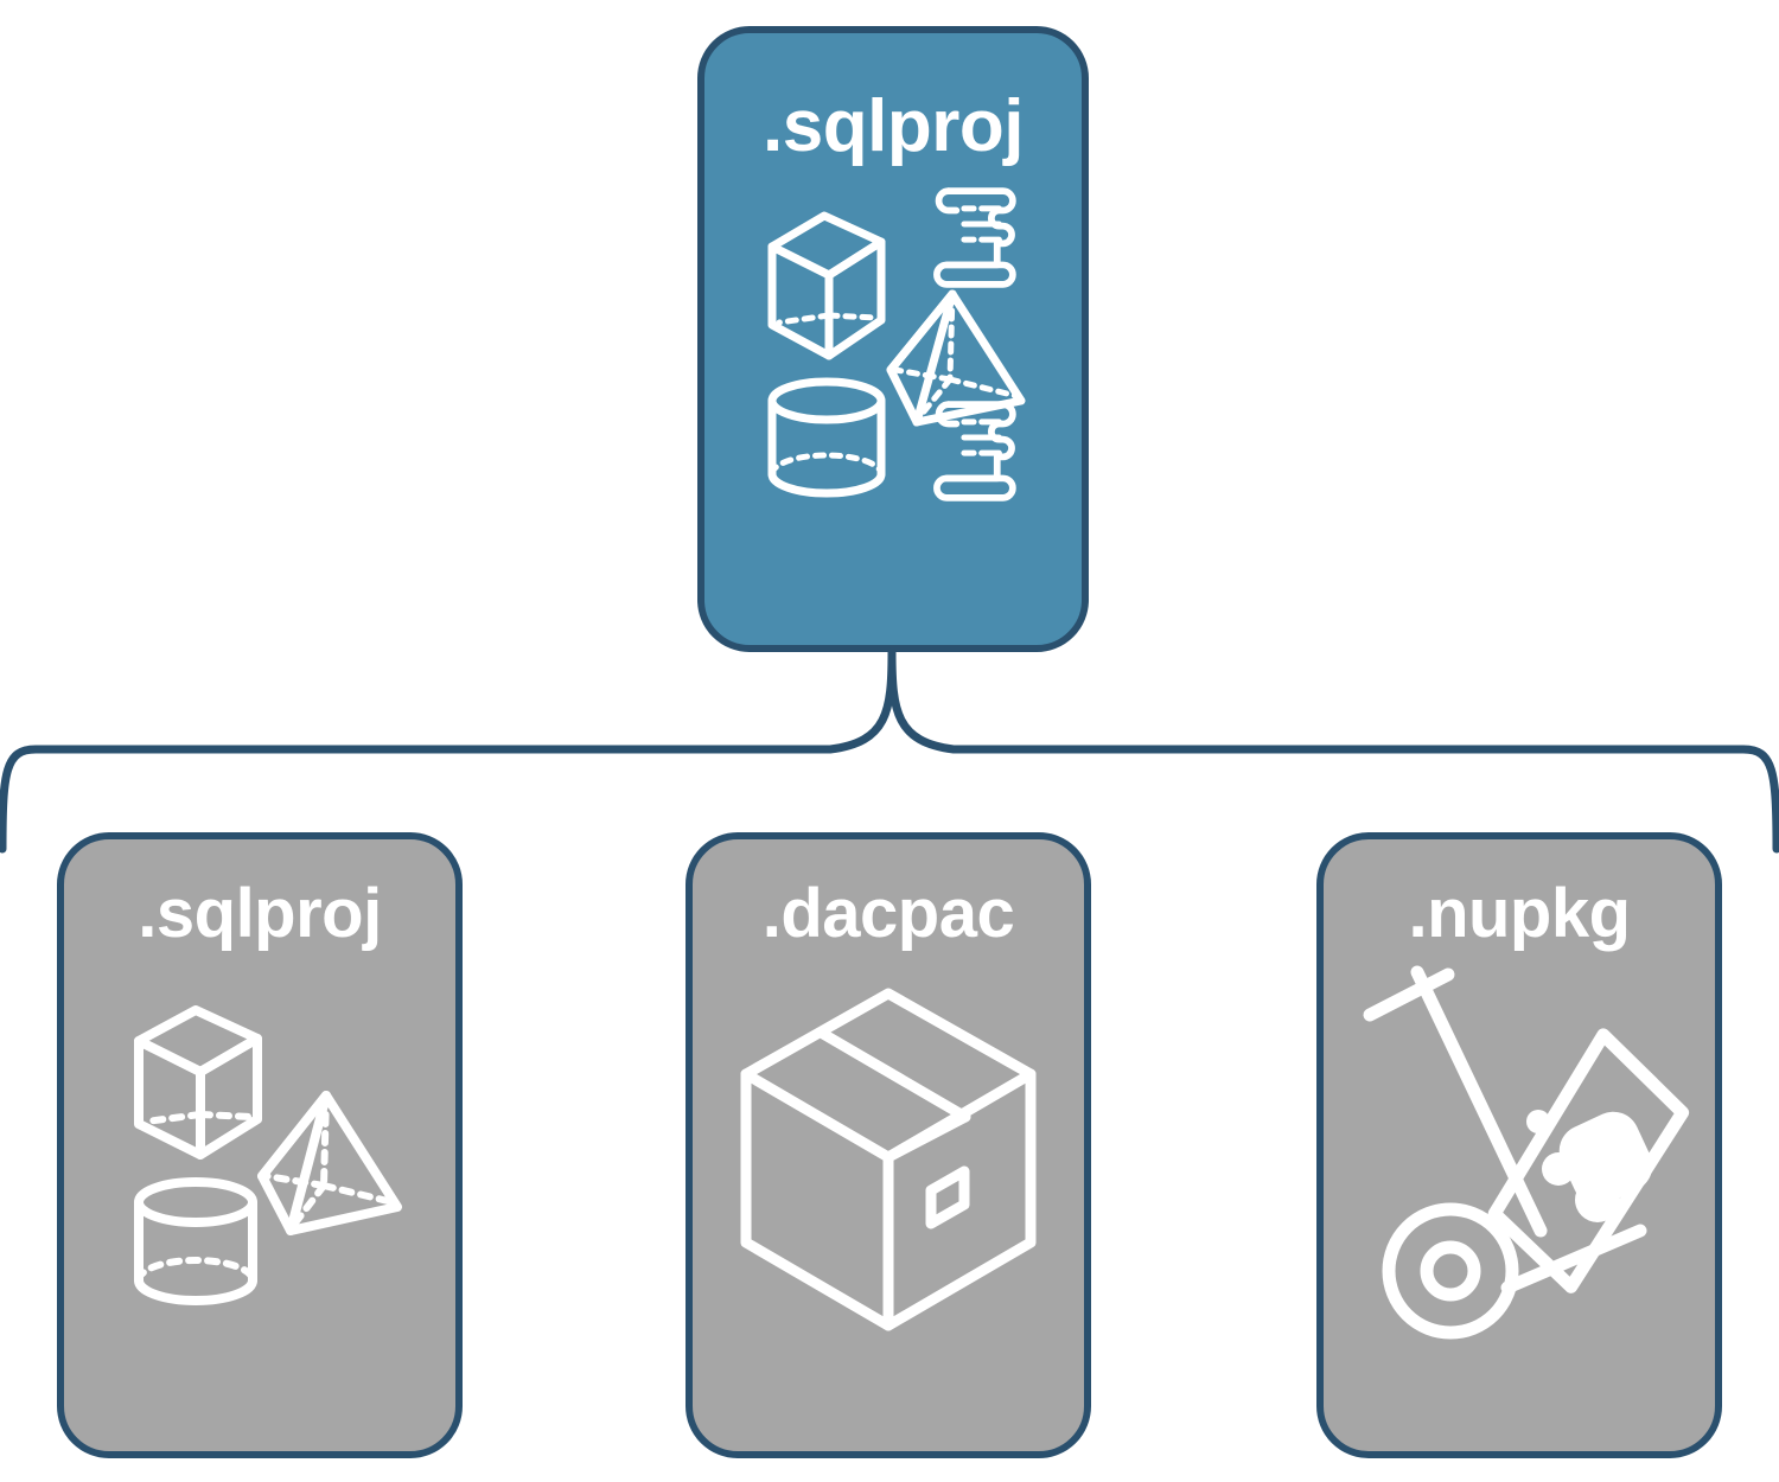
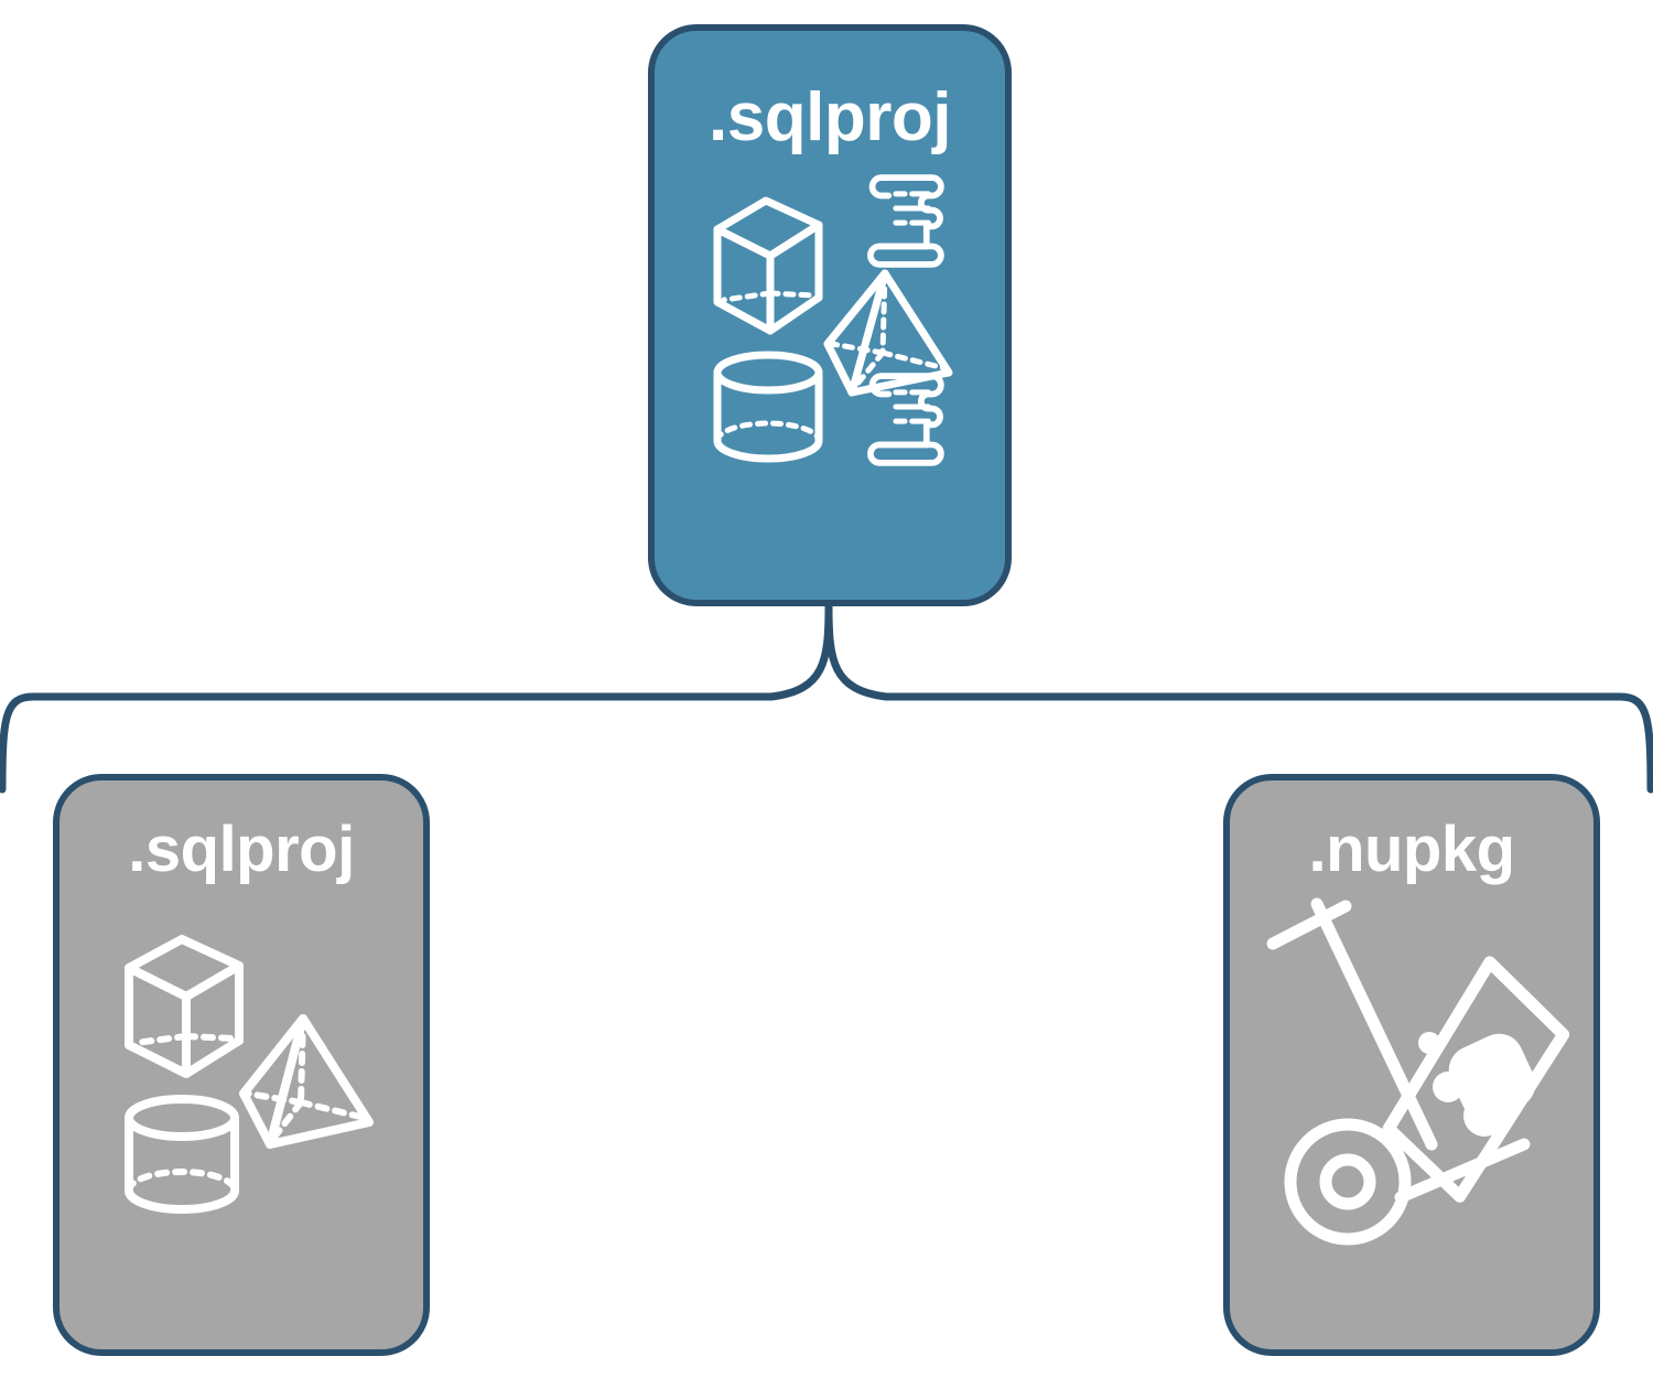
  .sqlproj
  .sqlproj
- .dacpac
  .nupkg
